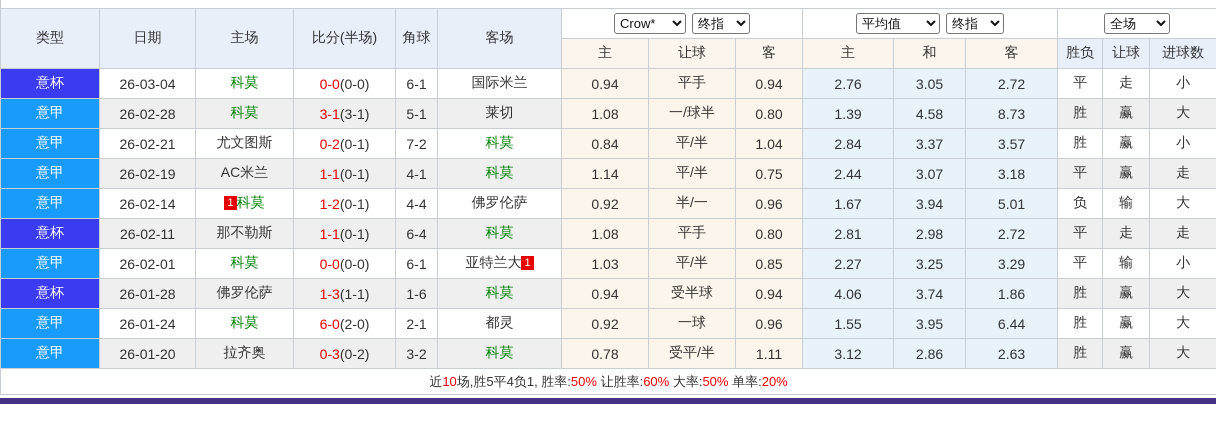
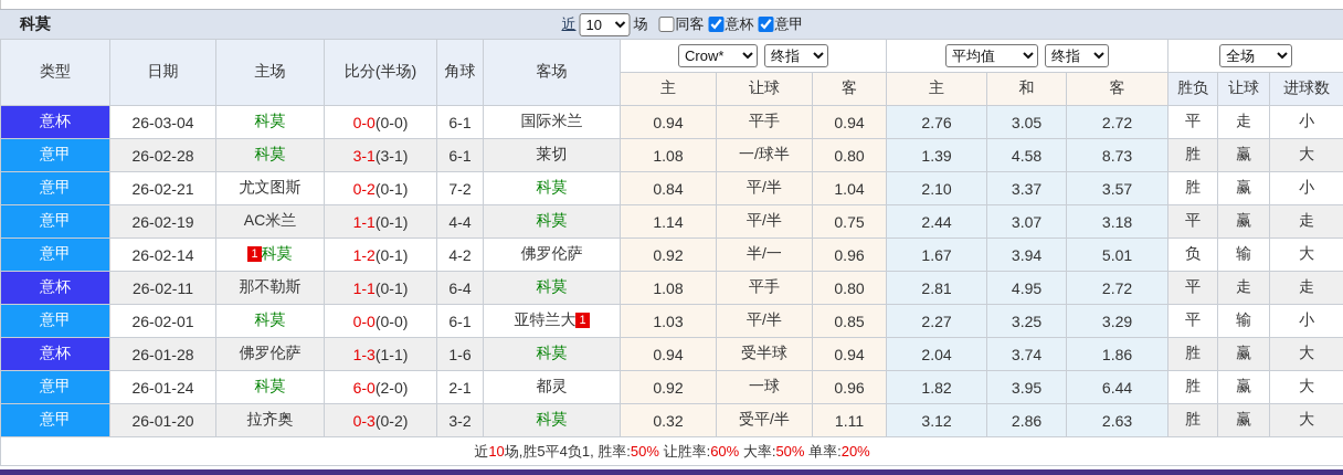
+ 科莫
+ 近
+ 10
+ 场
+ 同客
+ 意杯
+ 意甲
  类型	日期	主场	比分(半场)	角球	客场	Crow* 终指	平均值 终指	全场
  主	让球	客	主	和	客	胜负	让球	进球数
  意杯	26-03-04	科莫	0-0(0-0)	6-1	国际米兰	0.94	平手	0.94	2.76	3.05	2.72	平	走	小
- 意甲	26-02-28	科莫	3-1(3-1)	5-1	莱切	1.08	一/球半	0.80	1.39	4.58	8.73	胜	赢	大
+ 意甲	26-02-28	科莫	3-1(3-1)	6-1	莱切	1.08	一/球半	0.80	1.39	4.58	8.73	胜	赢	大
- 意甲	26-02-21	尤文图斯	0-2(0-1)	7-2	科莫	0.84	平/半	1.04	2.84	3.37	3.57	胜	赢	小
+ 意甲	26-02-21	尤文图斯	0-2(0-1)	7-2	科莫	0.84	平/半	1.04	2.10	3.37	3.57	胜	赢	小
- 意甲	26-02-19	AC米兰	1-1(0-1)	4-1	科莫	1.14	平/半	0.75	2.44	3.07	3.18	平	赢	走
+ 意甲	26-02-19	AC米兰	1-1(0-1)	4-4	科莫	1.14	平/半	0.75	2.44	3.07	3.18	平	赢	走
- 意甲	26-02-14	1 科莫	1-2(0-1)	4-4	佛罗伦萨	0.92	半/一	0.96	1.67	3.94	5.01	负	输	大
+ 意甲	26-02-14	1 科莫	1-2(0-1)	4-2	佛罗伦萨	0.92	半/一	0.96	1.67	3.94	5.01	负	输	大
- 意杯	26-02-11	那不勒斯	1-1(0-1)	6-4	科莫	1.08	平手	0.80	2.81	2.98	2.72	平	走	走
+ 意杯	26-02-11	那不勒斯	1-1(0-1)	6-4	科莫	1.08	平手	0.80	2.81	4.95	2.72	平	走	走
  意甲	26-02-01	科莫	0-0(0-0)	6-1	亚特兰大 1	1.03	平/半	0.85	2.27	3.25	3.29	平	输	小
- 意杯	26-01-28	佛罗伦萨	1-3(1-1)	1-6	科莫	0.94	受半球	0.94	4.06	3.74	1.86	胜	赢	大
+ 意杯	26-01-28	佛罗伦萨	1-3(1-1)	1-6	科莫	0.94	受半球	0.94	2.04	3.74	1.86	胜	赢	大
- 意甲	26-01-24	科莫	6-0(2-0)	2-1	都灵	0.92	一球	0.96	1.55	3.95	6.44	胜	赢	大
+ 意甲	26-01-24	科莫	6-0(2-0)	2-1	都灵	0.92	一球	0.96	1.82	3.95	6.44	胜	赢	大
- 意甲	26-01-20	拉齐奥	0-3(0-2)	3-2	科莫	0.78	受平/半	1.11	3.12	2.86	2.63	胜	赢	大
+ 意甲	26-01-20	拉齐奥	0-3(0-2)	3-2	科莫	0.32	受平/半	1.11	3.12	2.86	2.63	胜	赢	大
  近10场,胜5平4负1, 胜率:50% 让胜率:60% 大率:50% 单率:20%
